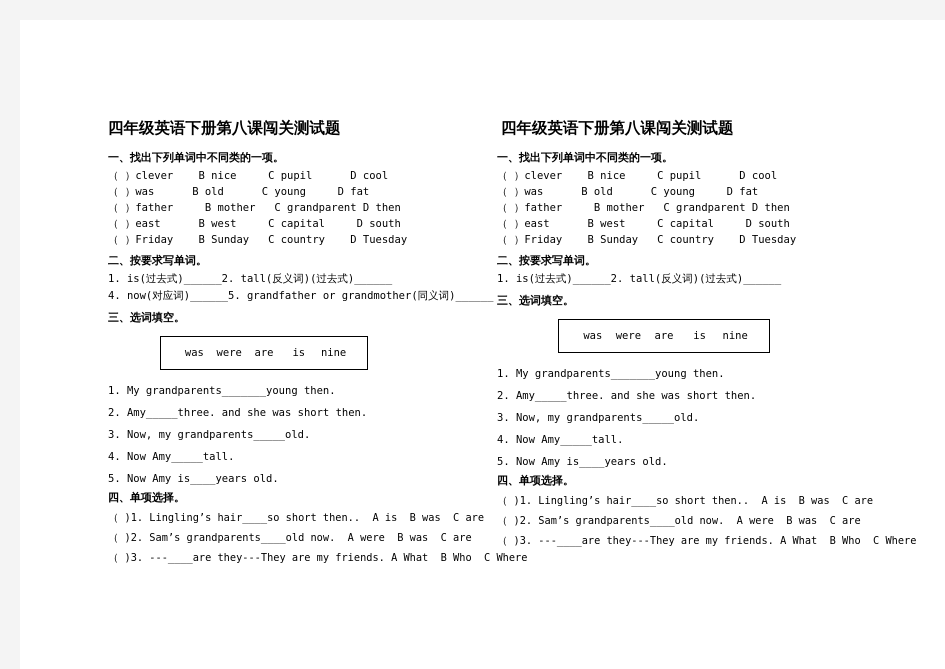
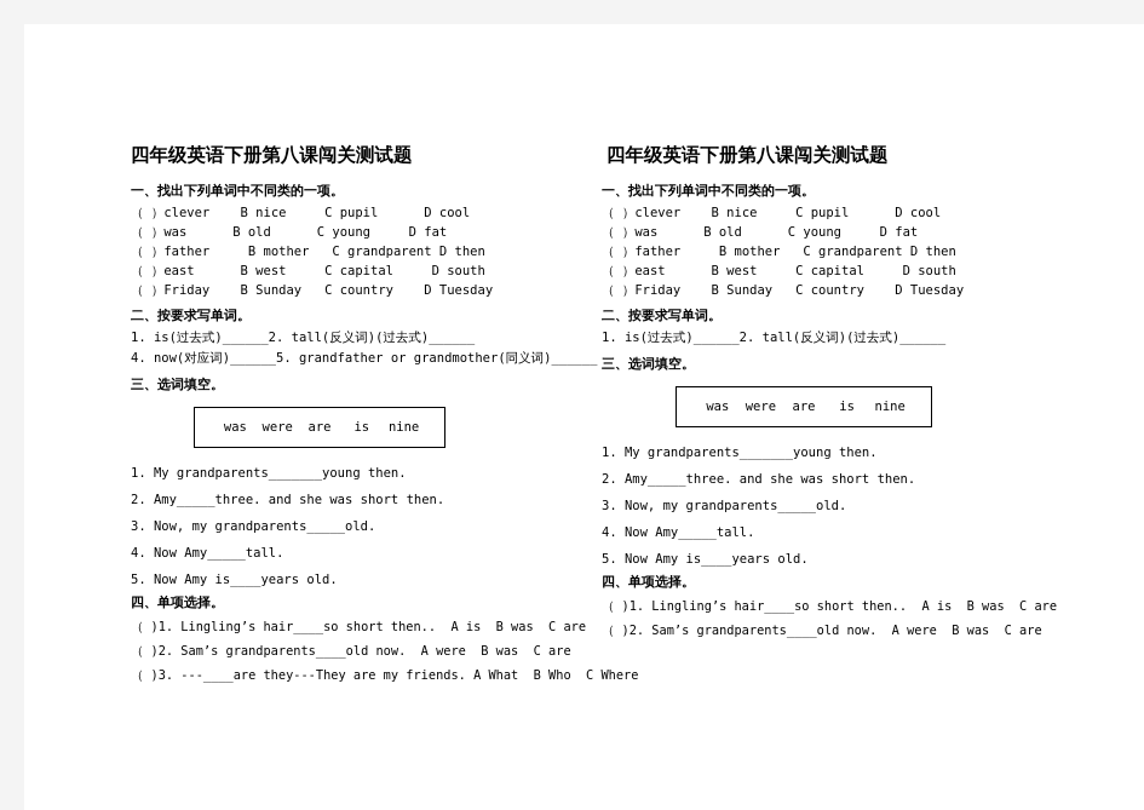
  四年级英语下册第八课闯关测试题
  一、找出下列单词中不同类的一项。
  （ ）clever B nice C pupil D cool
  （ ）was B old C young D fat
  （ ）father B mother C grandparent D then
  （ ）east B west C capital D south
  （ ）Friday B Sunday C country D Tuesday
  二、按要求写单词。
  1. is(过去式)______2. tall(反义词)(过去式)______
  4. now(对应词)______5. grandfather or grandmother(同义词)____
  三、选词填空。
  was
  were
  are
  is
  nine
  1. My grandparents_______young then.
  2. Amy_____three. and she was short then.
  3. Now, my grandparents_____old.
  4. Now Amy_____tall.
  5. Now Amy is____years old.
  四、单项选择。
  （ )1. Lingling’s hair____so short then.. A is B was C are
  （ )2. Sam’s grandparents____old now. A were B was C are
  （ )3. ---____are they---They are my friends. A What B Who
  四年级英语下册第八课闯关测试题
  一、找出下列单词中不同类的一项。
  （ ）clever B nice C pupil D cool
  （ ）was B old C young D fat
  （ ）father B mother C grandparent D then
  （ ）east B west C capital D south
  （ ）Friday B Sunday C country D Tuesday
  二、按要求写单词。
  1. is(过去式)______2. tall(反义词)(过去式)______
  三、选词填空。
  was
  were
  are
  is
  nine
  1. My grandparents_______young then.
  2. Amy_____three. and she was short then.
  3. Now, my grandparents_____old.
  4. Now Amy_____tall.
  5. Now Amy is____years old.
  四、单项选择。
  （ )1. Lingling’s hair____so short then.. A is B was C are
  （ )2. Sam’s grandparents____old now. A were B was C are
- （ )3. ---____are they---They are my friends. A What B Who C Where
